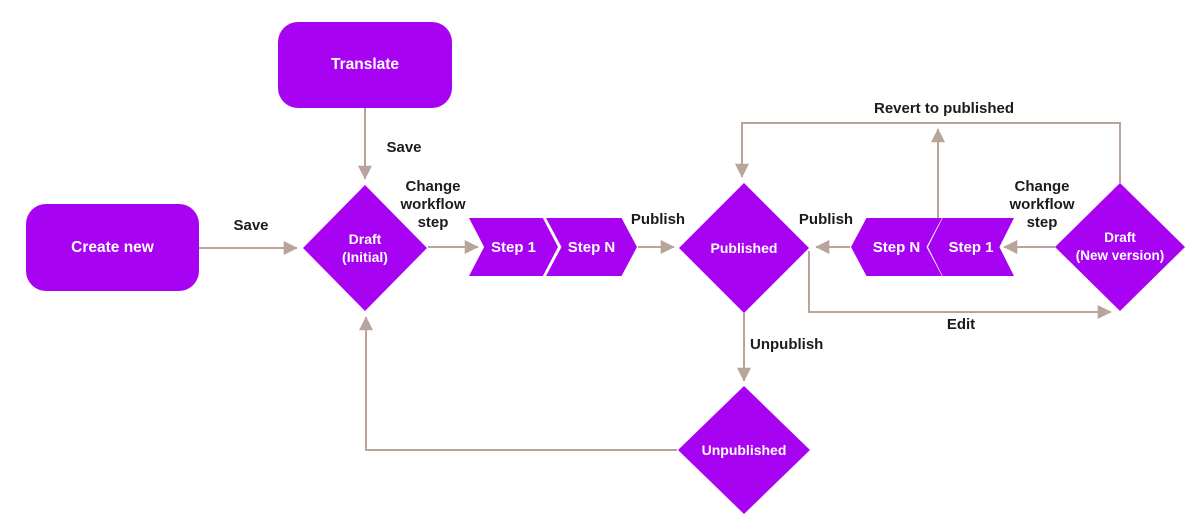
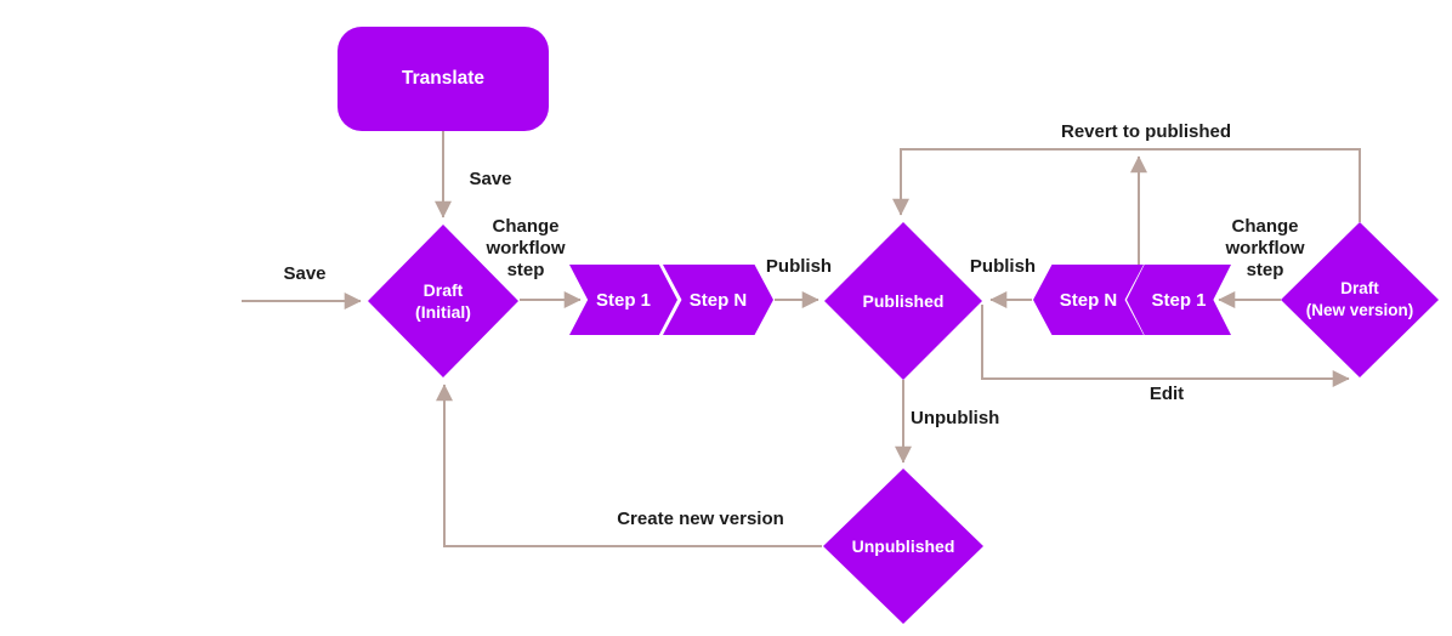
- Create new
  Translate
  Draft
  (Initial)
  Step 1
  Step N
  Published
  Step N
  Step 1
  Draft
  (New version)
  Unpublished
  Save
  Save
  Change workflow step
  Publish
  Revert to published
  Publish
  Change workflow step
  Edit
  Unpublish
+ Create new version
